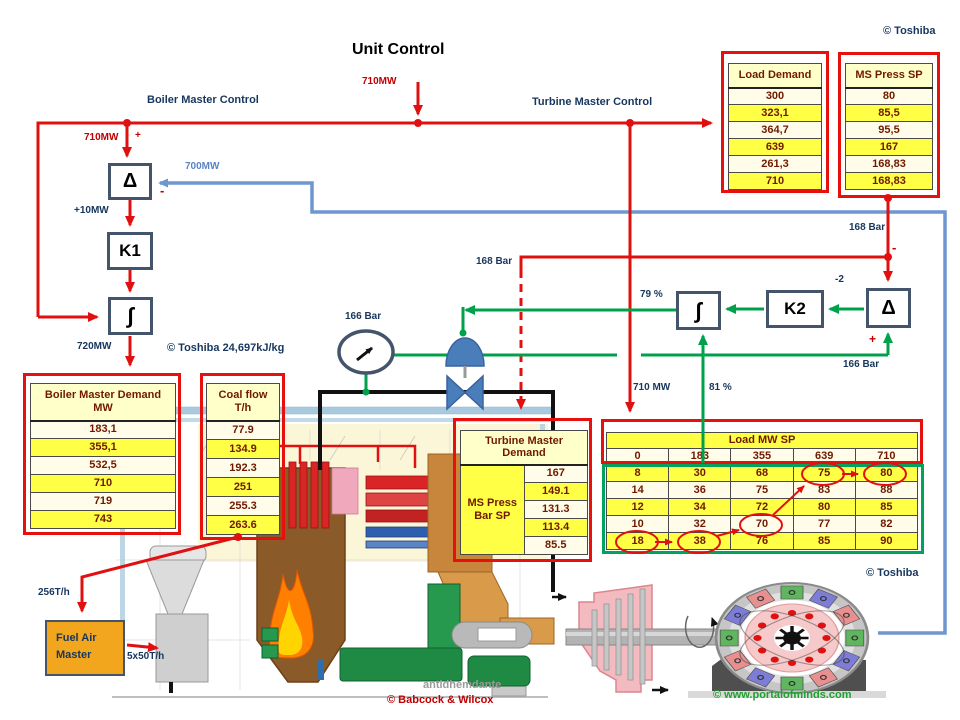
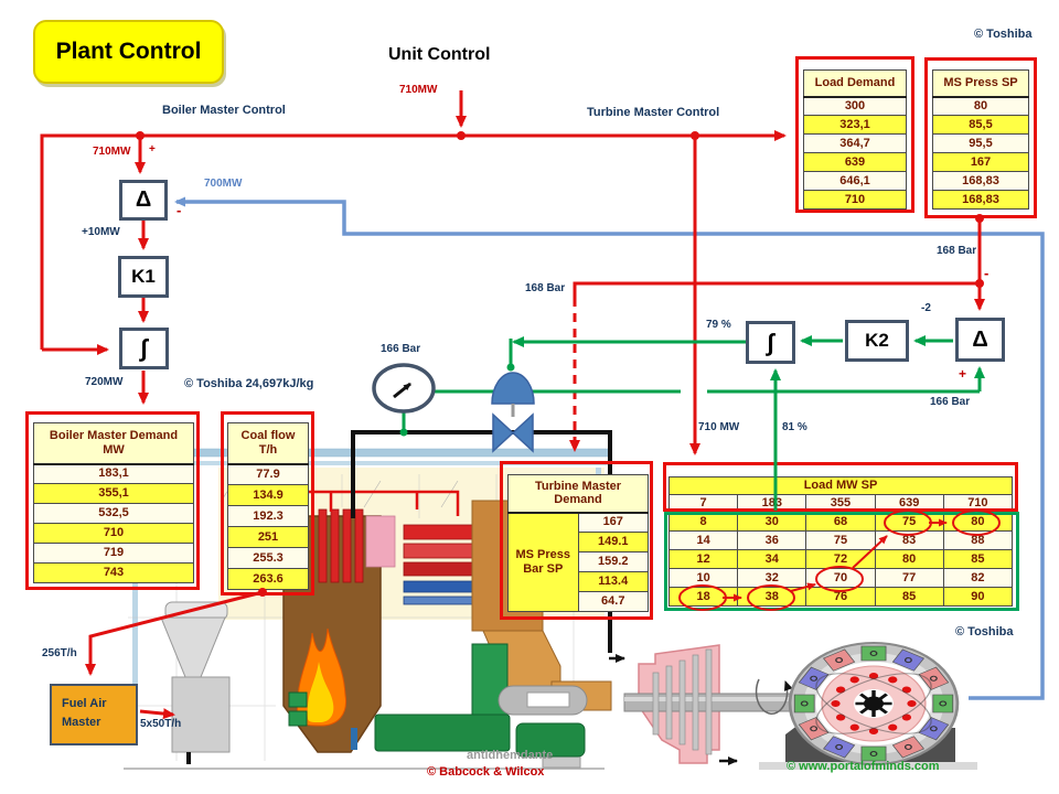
+ Plant Control
  Unit Control
  © Toshiba
  Boiler Master Control
  Turbine Master Control
  710MW
  710MW
  +
  700MW
  -
  +10MW
  720MW
  © Toshiba 24,697kJ/kg
  168 Bar
  -
  -2
  +
  166 Bar
  79 %
  81 %
  710 MW
  168 Bar
  166 Bar
  256T/h
  5x50T/h
  antidhemdante
  © Babcock & Wilcox
  © www.portalofminds.com
  © Toshiba
  Δ
  K1
  ∫
  ∫
  K2
  Δ
  Fuel Air
  Master
  Load Demand
  300
  323,1
  364,7
  639
- 261,3
+ 646,1
  710
  MS Press SP
  80
  85,5
  95,5
  167
  168,83
  168,83
  Boiler Master DemandMW
  183,1
  355,1
  532,5
  710
  719
  743
  Coal flowT/h
  77.9
  134.9
  192.3
  251
  255.3
  263.6
  Turbine MasterDemand
  MS PressBar SP	167
  149.1
- 131.3
+ 159.2
  113.4
- 85.5
+ 64.7
  Load MW SP
- 0	183	355	639	710
+ 7	183	355	639	710
  8	30	68	75	80
  14	36	75	83	88
  12	34	72	80	85
  10	32	70	77	82
  18	38	76	85	90
